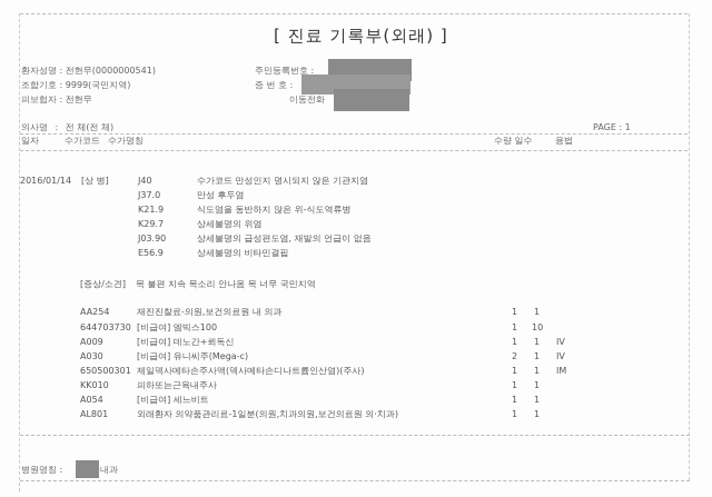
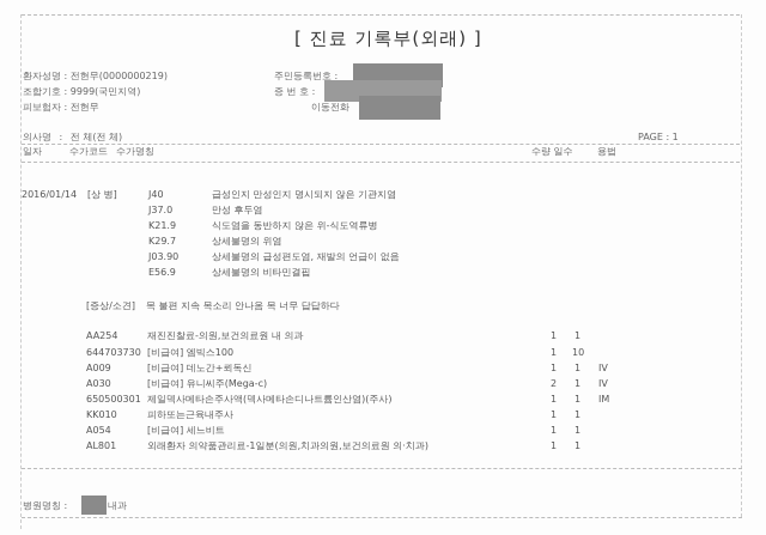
  [ 진료 기록부(외래) ]
- 환자성명 : 전현무(0000000541)
+ 환자성명 : 전현무(0000000219)
  조합기호 : 9999(국민지역)
  피보험자 : 전현무
  주민등록번호 :
  증 번 호 :
  이동전화
  의사명 : 전 체(전 체)
  PAGE : 1
  일자
  수가코드
  수가명칭
  수량 일수
  용법
  2016/01/14
  [상 병]
  J40
- 수가코드 만성인지 명시되지 않은 기관지염
+ 급성인지 만성인지 명시되지 않은 기관지염
  J37.0
  만성 후두염
  K21.9
  식도염을 동반하지 않은 위-식도역류병
  K29.7
  상세불명의 위염
  J03.90
  상세불명의 급성편도염, 재발의 언급이 없음
  E56.9
  상세불명의 비타민결핍
  [증상/소견]
- 목 불편 지속 목소리 안나옴 목 너무 국민지역
+ 목 불편 지속 목소리 안나옴 목 너무 답답하다
  AA254
  재진진찰료-의원,보건의료원 내 의과
  1
  1
  644703730
  [비급여] 엠빅스100
  1
  10
  A009
  [비급여] 데노간+뢰독신
  1
  1
  IV
  A030
  [비급여] 유니씨주(Mega-c)
  2
  1
  IV
  650500301
  제일덱사메타손주사액(덱사메타손디나트륨인산염)(주사)
  1
  1
  IM
  KK010
  피하또는근육내주사
  1
  1
  A054
  [비급여] 세느비트
  1
  1
  AL801
  외래환자 의약품관리료-1일분(의원,치과의원,보건의료원 의·치과)
  1
  1
  병원명칭 :
  내과
